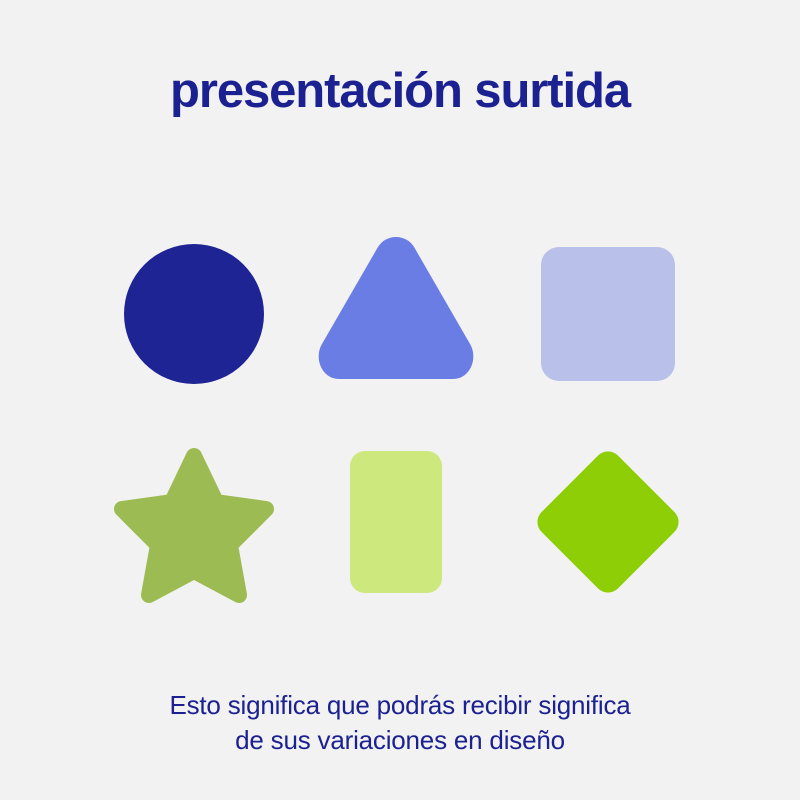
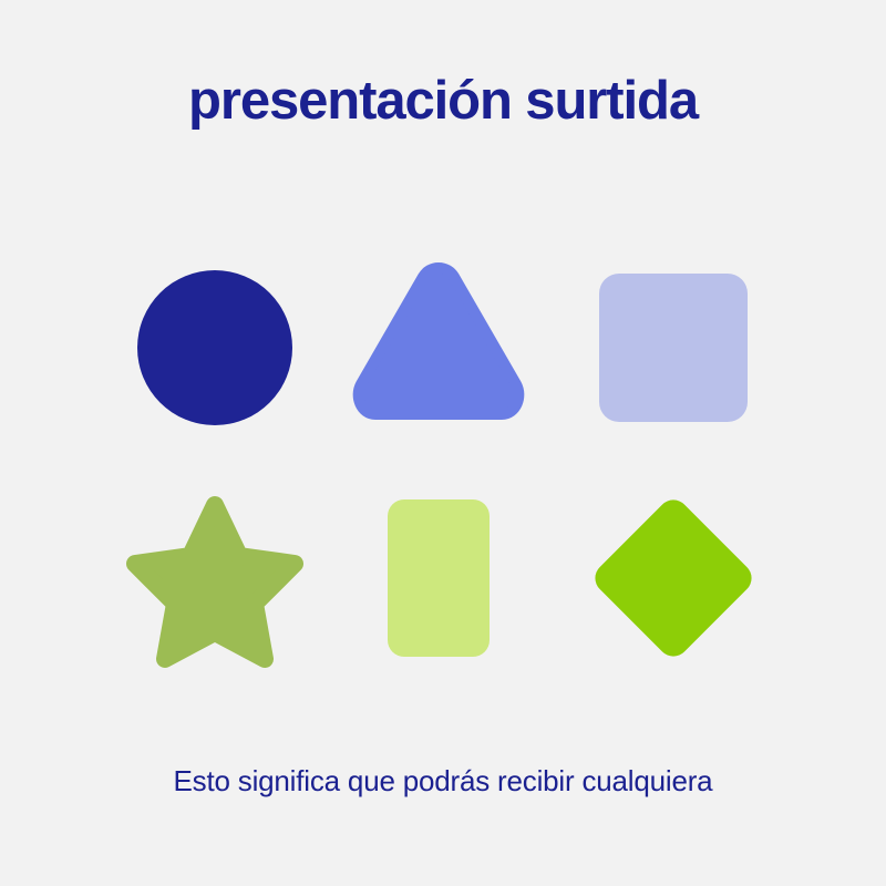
  presentación surtida
- Esto significa que podrás recibir significa
+ Esto significa que podrás recibir cualquiera
- de sus variaciones en diseño
